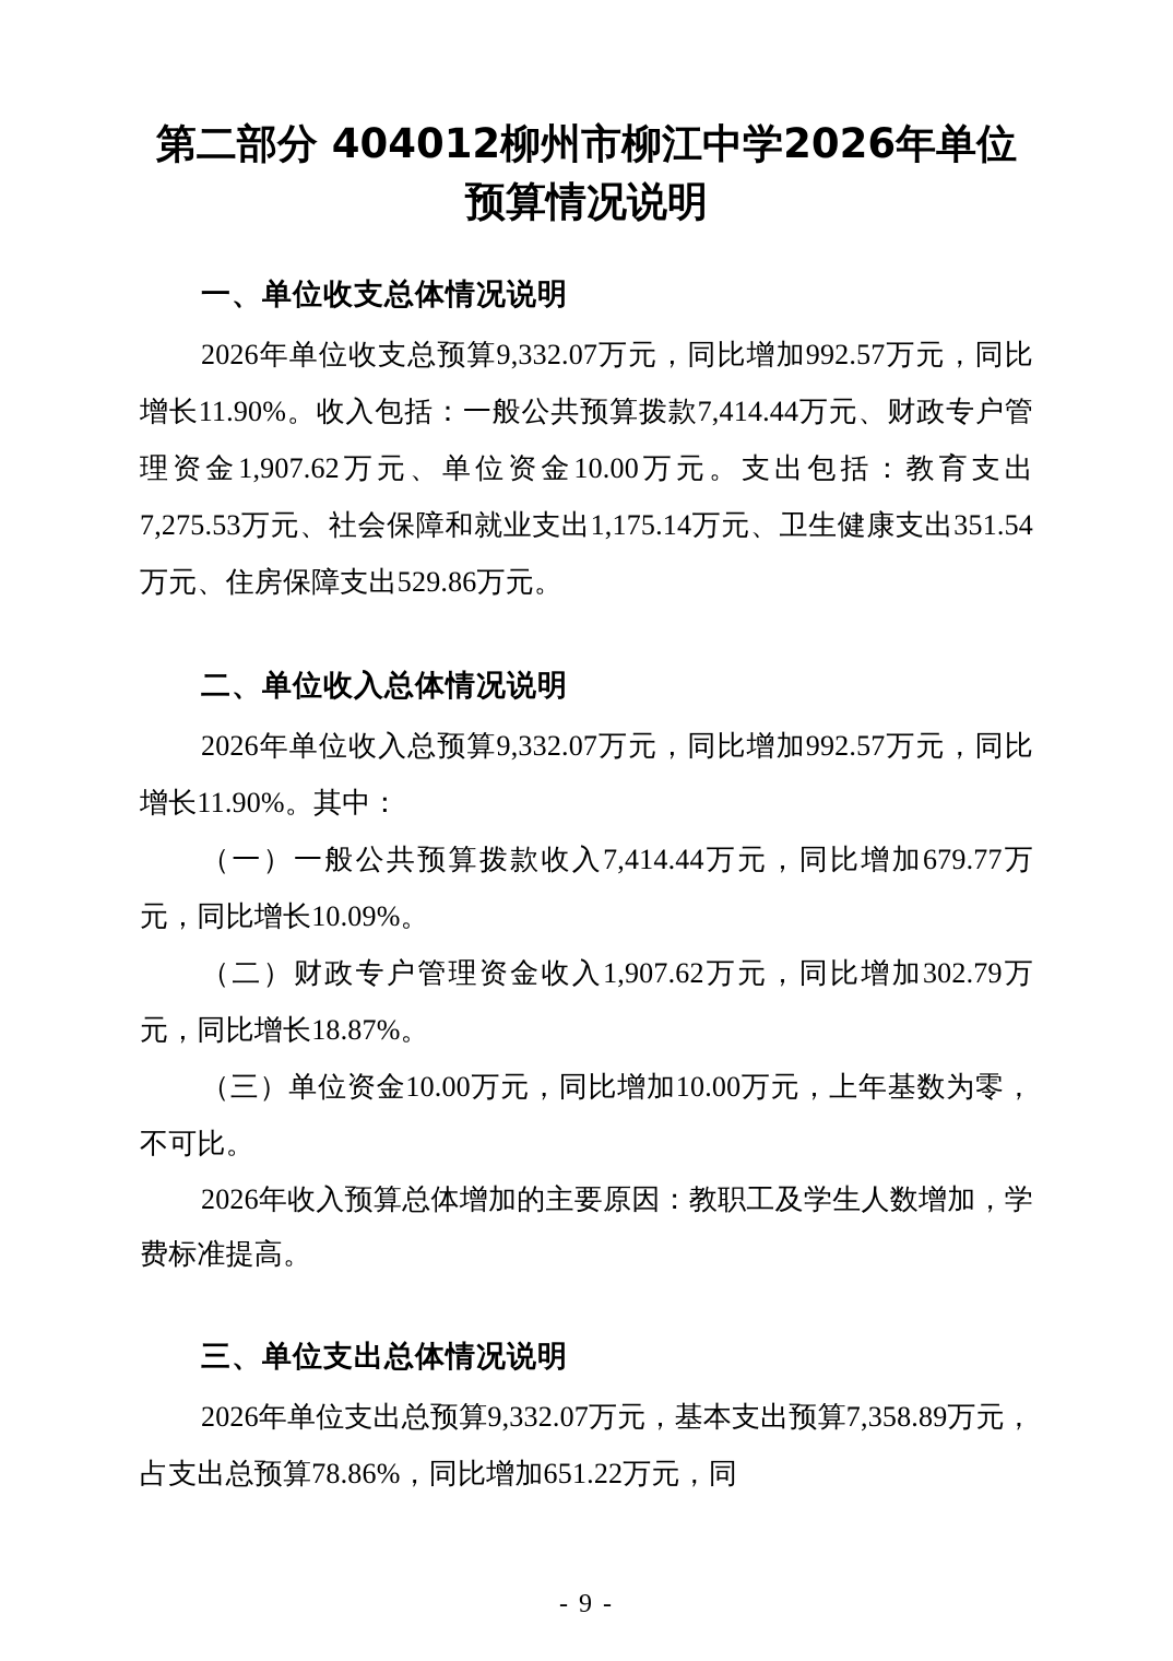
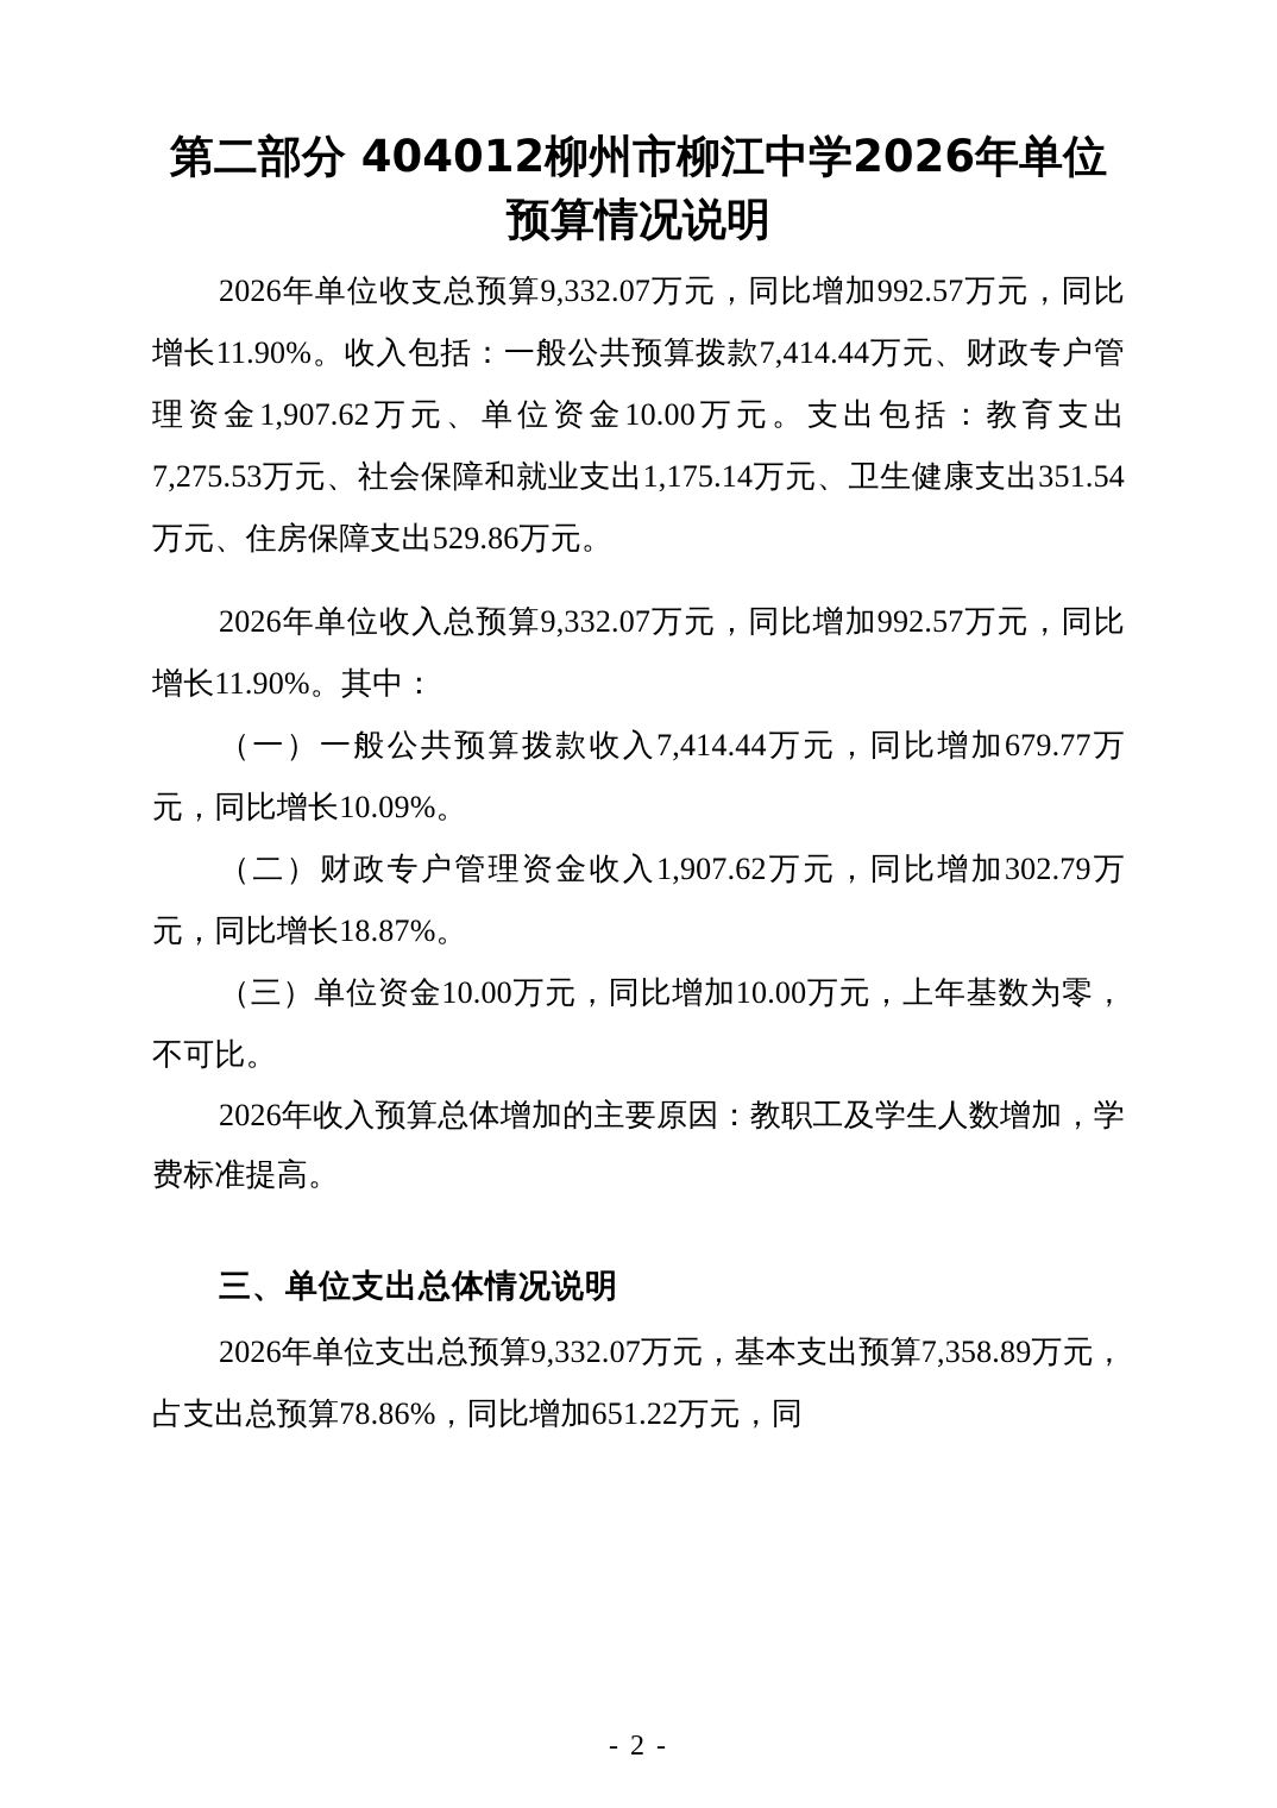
  第二部分 404012柳州市柳江中学2026年单位预算情况说明
- 一、单位收支总体情况说明
  2026年单位收支总预算9,332.07万元，同比增加992.57万元，同比增长11.90%。收入包括：一般公共预算拨款7,414.44万元、财政专户管理资金1,907.62万元、单位资金10.00万元。支出包括：教育支出7,275.53万元、社会保障和就业支出1,175.14万元、卫生健康支出351.54万元、住房保障支出529.86万元。
- 二、单位收入总体情况说明
  2026年单位收入总预算9,332.07万元，同比增加992.57万元，同比增长11.90%。其中：
  （一）一般公共预算拨款收入7,414.44万元，同比增加679.77万元，同比增长10.09%。
  （二）财政专户管理资金收入1,907.62万元，同比增加302.79万元，同比增长18.87%。
  （三）单位资金10.00万元，同比增加10.00万元，上年基数为零，不可比。
  2026年收入预算总体增加的主要原因：教职工及学生人数增加，学费标准提高。
  三、单位支出总体情况说明
  2026年单位支出总预算9,332.07万元，基本支出预算7,358.89万元，占支出总预算78.86%，同比增加651.22万元，同
- - 9 -
+ - 2 -
